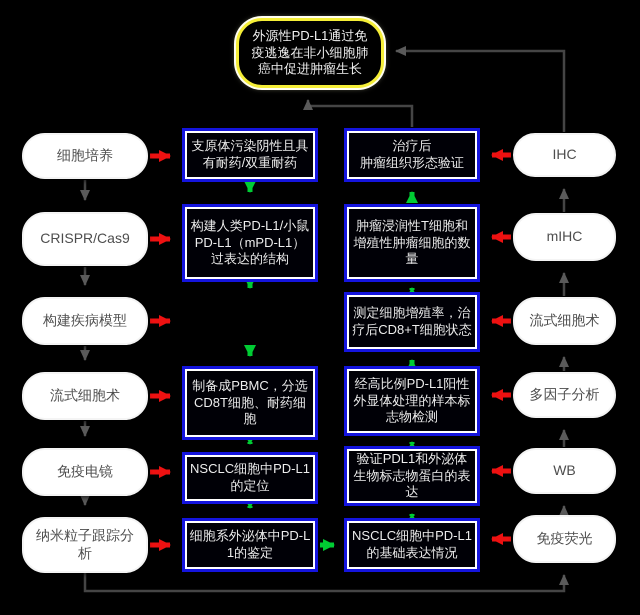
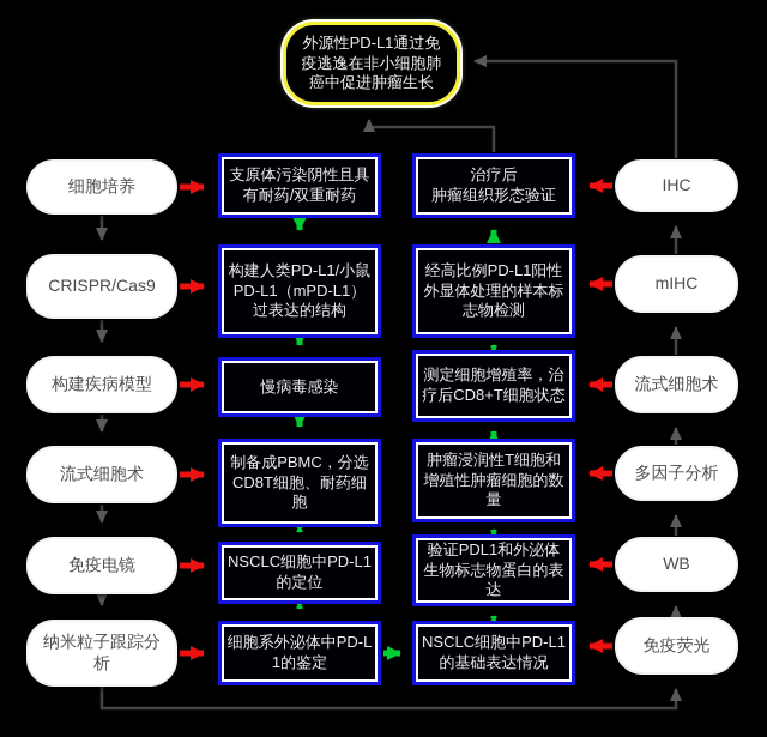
  外源性PD-L1通过免疫逃逸在非小细胞肺癌中促进肿瘤生长
  细胞培养
  CRISPR/Cas9
  构建疾病模型
  流式细胞术
  免疫电镜
  纳米粒子跟踪分析
  支原体污染阴性且具有耐药/双重耐药
  构建人类PD-L1/小鼠PD-L1（mPD-L1）过表达的结构
+ 慢病毒感染
  制备成PBMC，分选CD8T细胞、耐药细胞
  NSCLC细胞中PD-L1的定位
  细胞系外泌体中PD-L1的鉴定
  治疗后
  肿瘤组织形态验证
- 肿瘤浸润性T细胞和增殖性肿瘤细胞的数量
+ 经高比例PD-L1阳性外显体处理的样本标志物检测
  测定细胞增殖率，治疗后CD8+T细胞状态
- 经高比例PD-L1阳性外显体处理的样本标志物检测
+ 肿瘤浸润性T细胞和增殖性肿瘤细胞的数量
  验证PDL1和外泌体生物标志物蛋白的表达
  NSCLC细胞中PD-L1的基础表达情况
  IHC
  mIHC
  流式细胞术
  多因子分析
  WB
  免疫荧光
